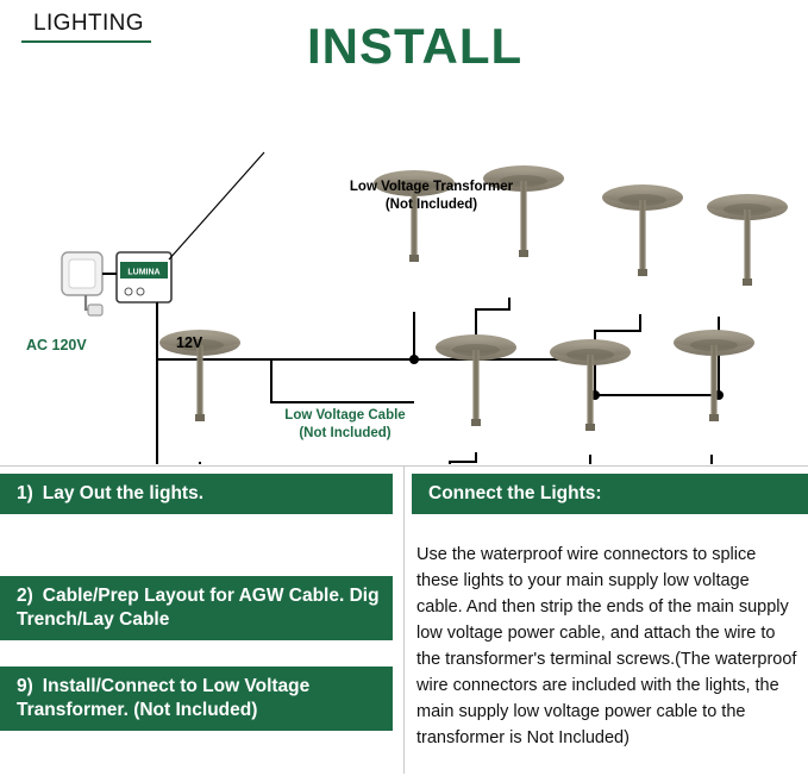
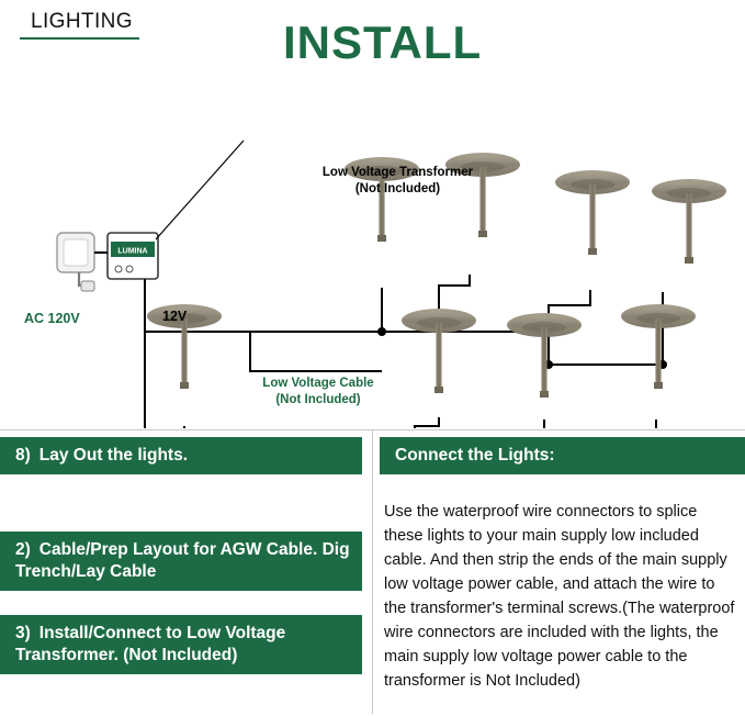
  LIGHTING
  INSTALL
  Low Voltage Transformer
  (Not Included)
  Low Voltage Cable
  (Not Included)
  AC 120V
  12V
- 1) Lay Out the lights.
+ 8) Lay Out the lights.
  2) Cable/Prep Layout for AGW Cable. Dig Trench/Lay Cable
- 9) Install/Connect to Low Voltage Transformer. (Not Included)
+ 3) Install/Connect to Low Voltage Transformer. (Not Included)
  Connect the Lights:
- Use the waterproof wire connectors to splice these lights to your main supply low voltage cable. And then strip the ends of the main supply low voltage power cable, and attach the wire to the transformer's terminal screws.(The waterproof wire connectors are included with the lights, the main supply low voltage power cable to the transformer is Not Included)
+ Use the waterproof wire connectors to splice these lights to your main supply low included cable. And then strip the ends of the main supply low voltage power cable, and attach the wire to the transformer's terminal screws.(The waterproof wire connectors are included with the lights, the main supply low voltage power cable to the transformer is Not Included)
